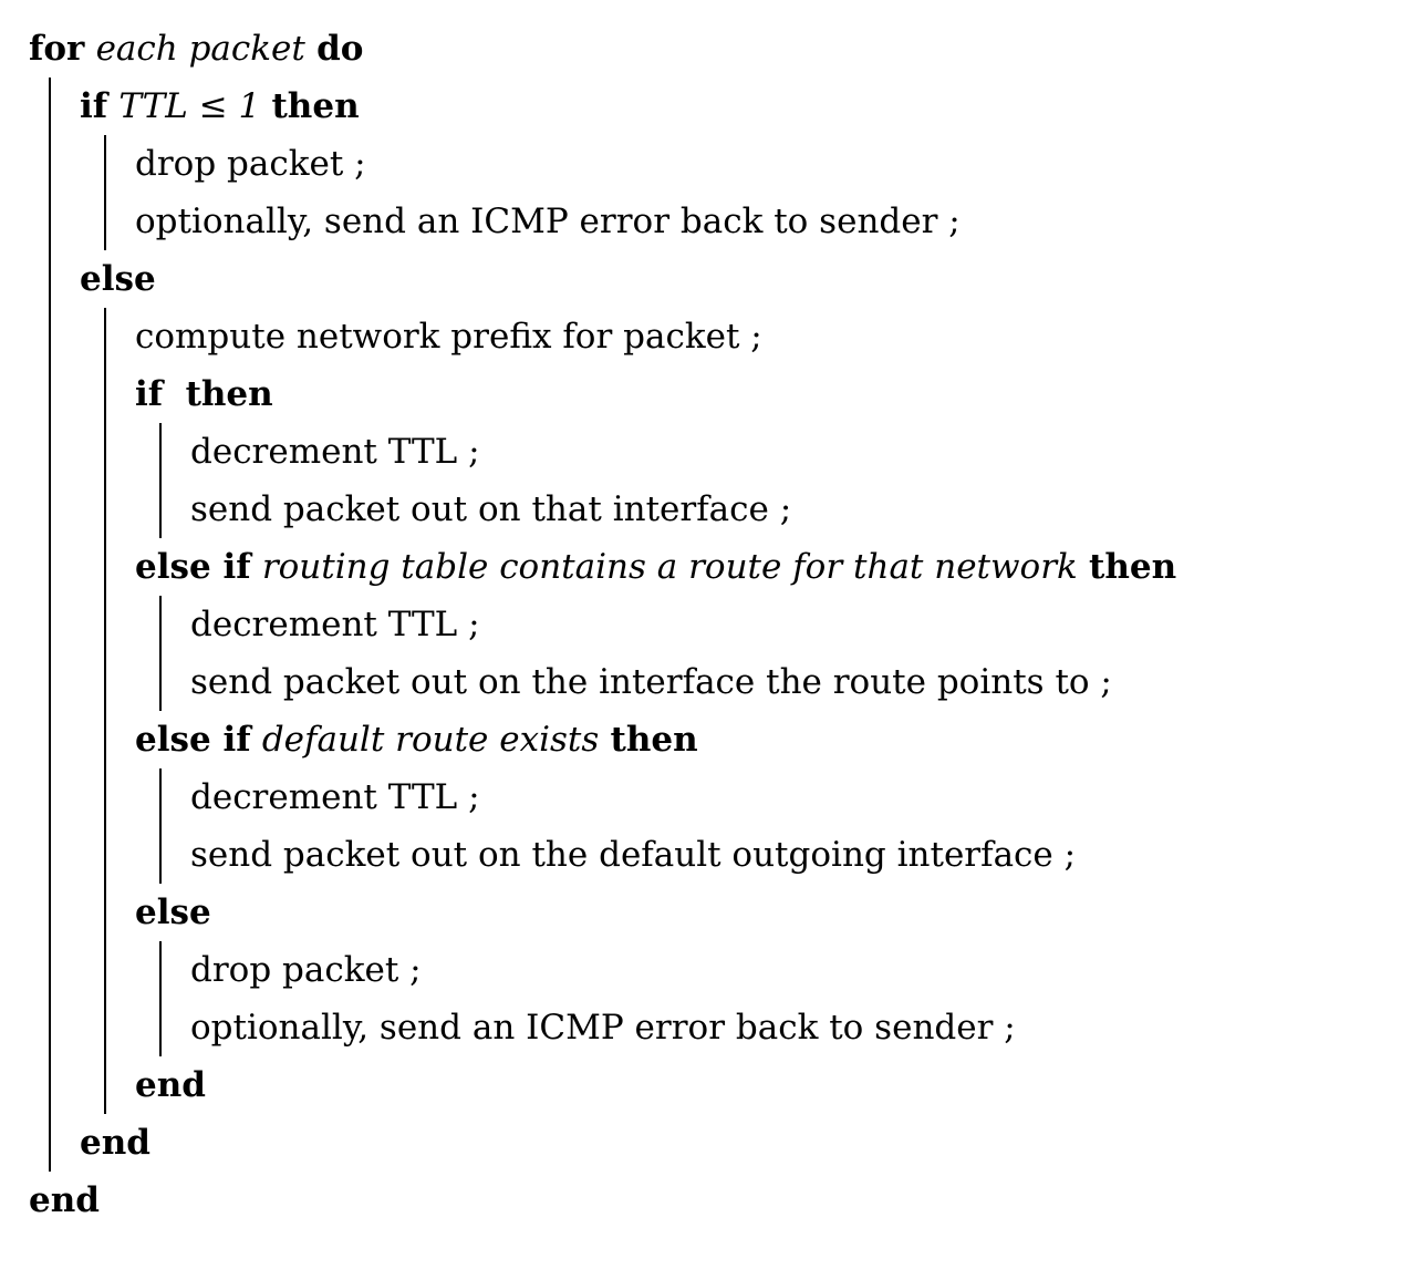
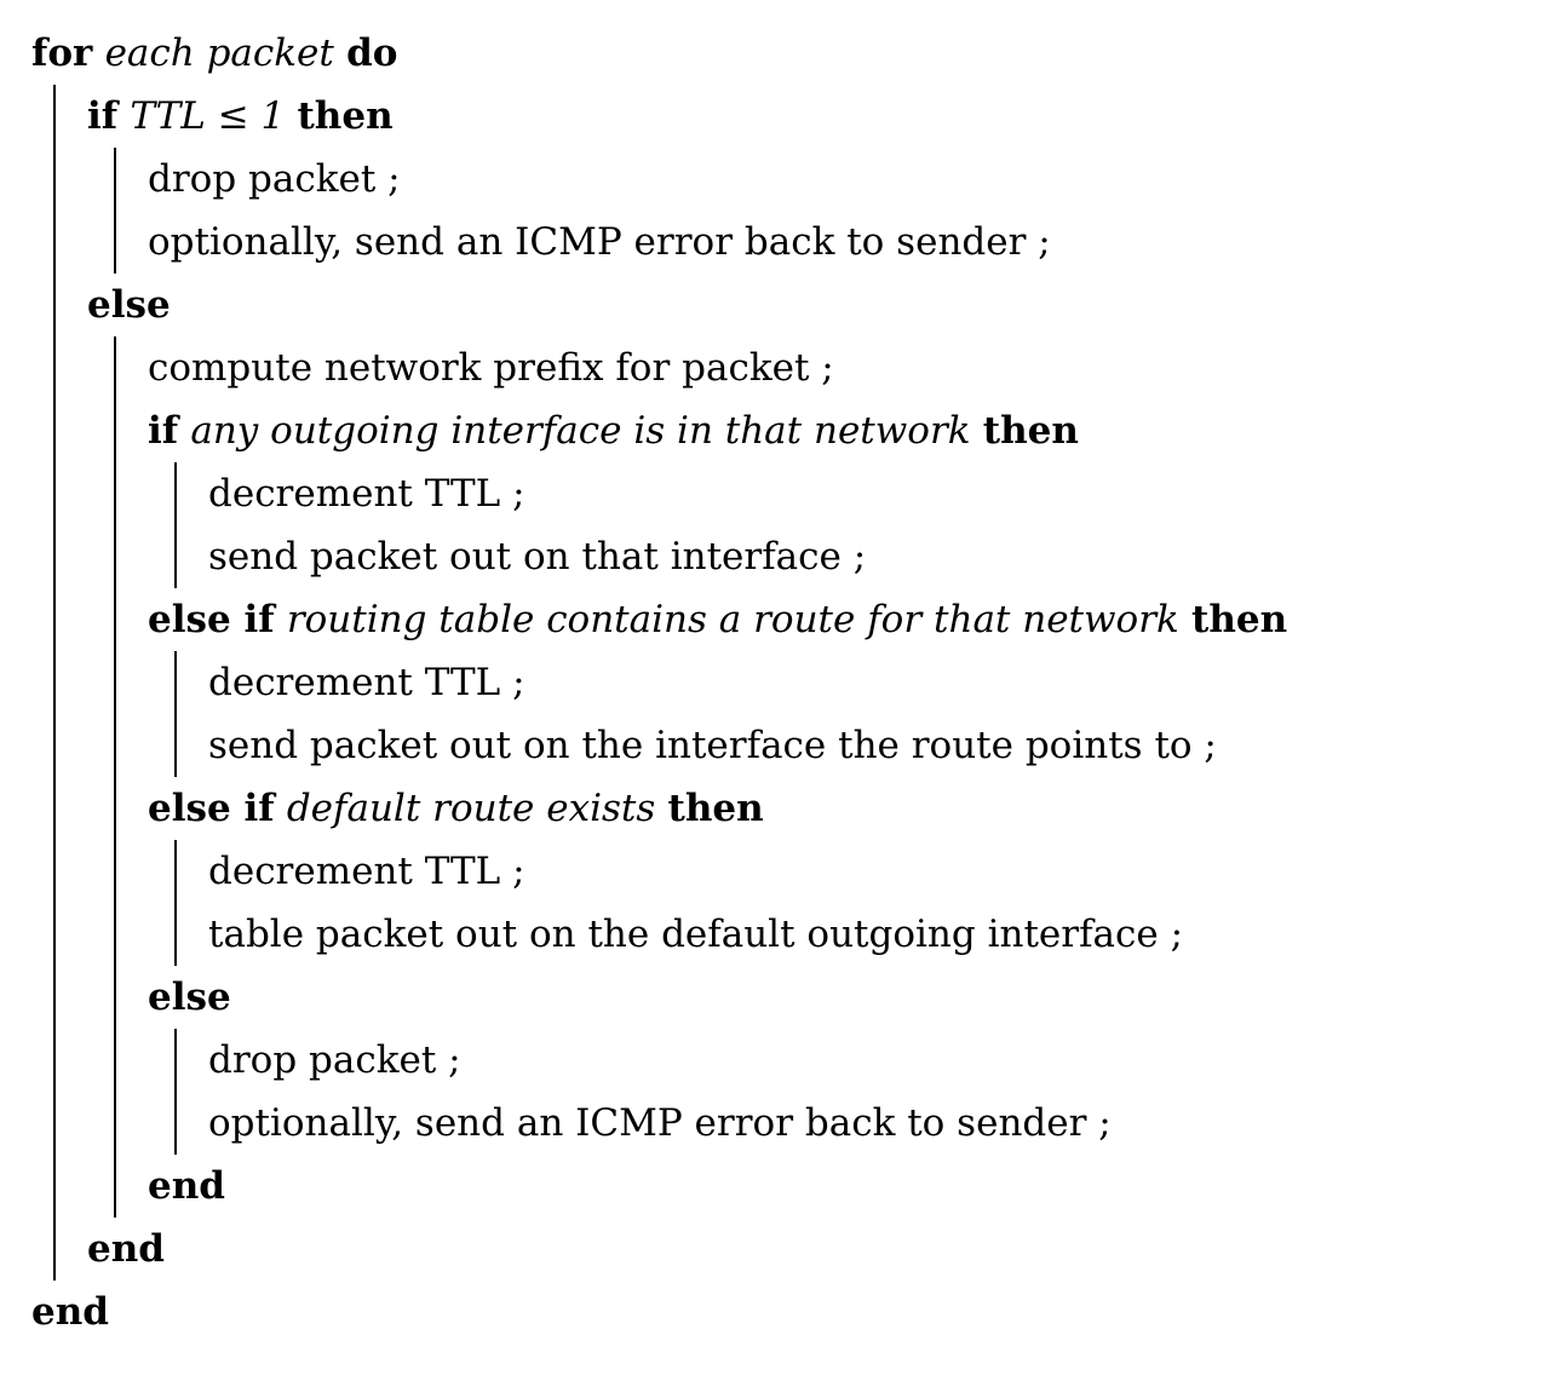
  for
  each packet
  do
  if
  TTL ≤ 1
  then
  drop packet ;
  optionally, send an ICMP error back to sender ;
  else
  compute network prefix for packet ;
  if
+ any outgoing interface is in that network
  then
  decrement TTL ;
  send packet out on that interface ;
  else if
  routing table contains a route for that network
  then
  decrement TTL ;
  send packet out on the interface the route points to ;
  else if
  default route exists
  then
  decrement TTL ;
- send packet out on the default outgoing interface ;
+ table packet out on the default outgoing interface ;
  else
  drop packet ;
  optionally, send an ICMP error back to sender ;
  end
  end
  end
